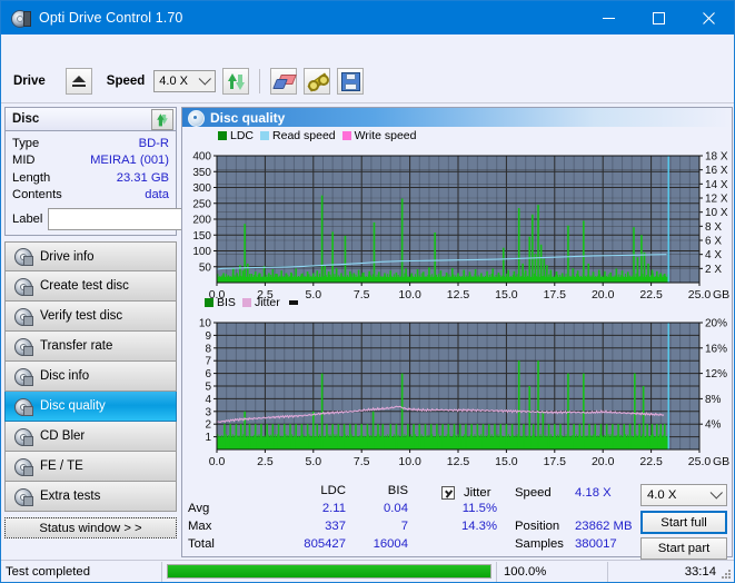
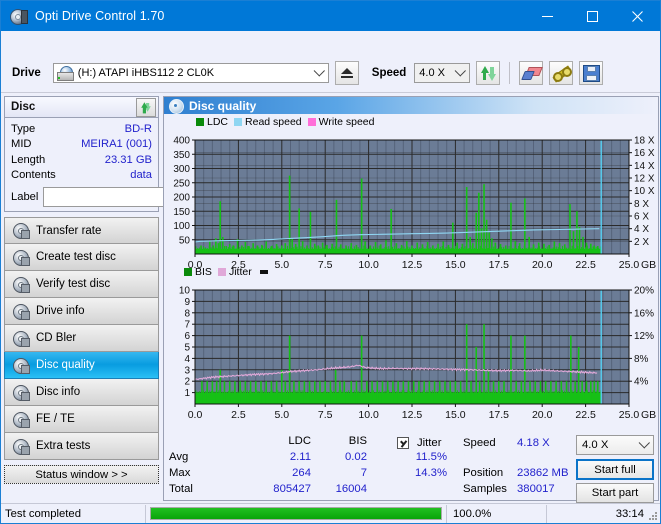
  Opti Drive Control 1.70
  Drive
+ (H:) ATAPI iHBS112 2 CL0K
  Speed
  4.0 X
  Disc
  Type
  BD-R
  MID
  MEIRA1 (001)
  Length
  23.31 GB
  Contents
  data
  Label
- Drive info
+ Transfer rate
  Create test disc
  Verify test disc
- Transfer rate
+ Drive info
- Disc info
+ CD Bler
  Disc quality
- CD Bler
+ Disc info
  FE / TE
  Extra tests
  Status window > >
  Disc quality
  LDC
  Read speed
  Write speed
  BIS
  Jitter
  50
  100
  150
  200
  250
  300
  350
  400
  2 X
  4 X
  6 X
  8 X
  10 X
  12 X
  14 X
  16 X
  18 X
  0.0
  2.5
  5.0
  7.5
  10.0
  12.5
  15.0
  17.5
  20.0
  22.5
  25.0
  GB
  1
  2
  3
  4
  5
  6
  7
  8
  9
  10
  4%
  8%
  12%
  16%
  20%
  0.0
  2.5
  5.0
  7.5
  10.0
  12.5
  15.0
  17.5
  20.0
  22.5
  25.0
  GB
  LDC
  BIS
  Avg
  Max
  Total
  2.11
- 337
+ 264
  805427
- 0.04
+ 0.02
  7
  16004
  Jitter
  11.5%
  14.3%
  Speed
  4.18 X
  Position
  23862 MB
  Samples
  380017
  4.0 X
  Start full
  Start part
  Test completed
  100.0%
  33:14
